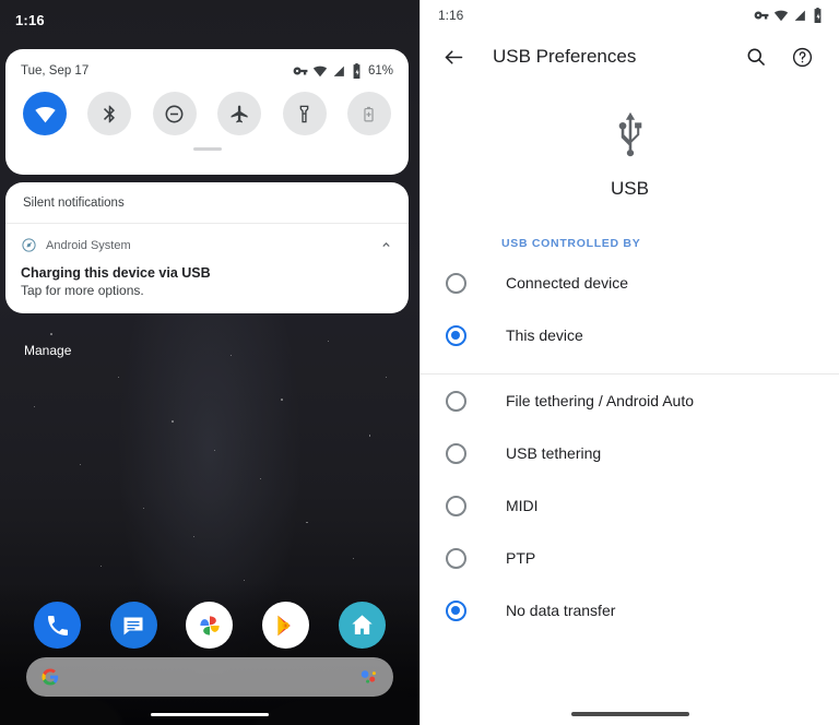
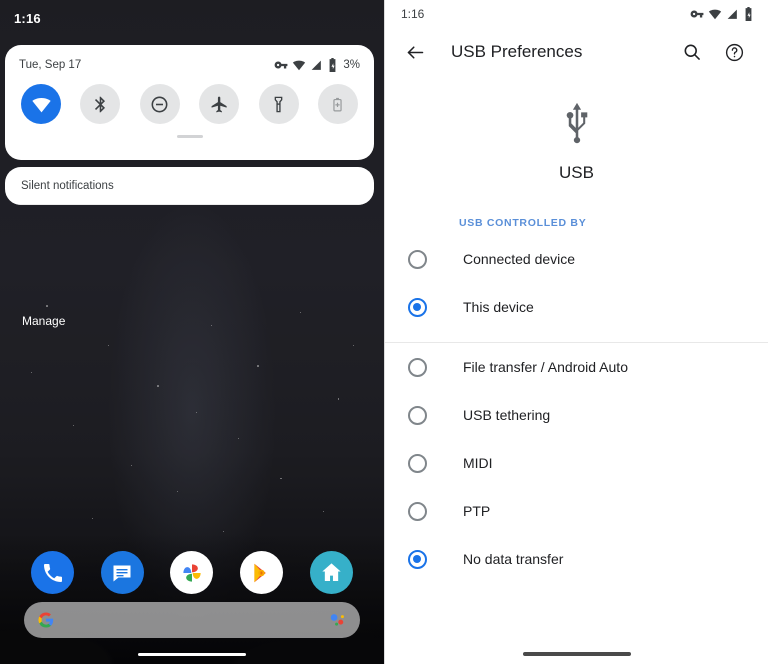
  1:16
  Tue, Sep 17
- 61%
+ 3%
  Silent notifications
- Android System
- Charging this device via USB
- Tap for more options.
  Manage
  1:16
  USB Preferences
  USB
  USB CONTROLLED BY
  Connected device
  This device
- File tethering / Android Auto
+ File transfer / Android Auto
  USB tethering
  MIDI
  PTP
  No data transfer
